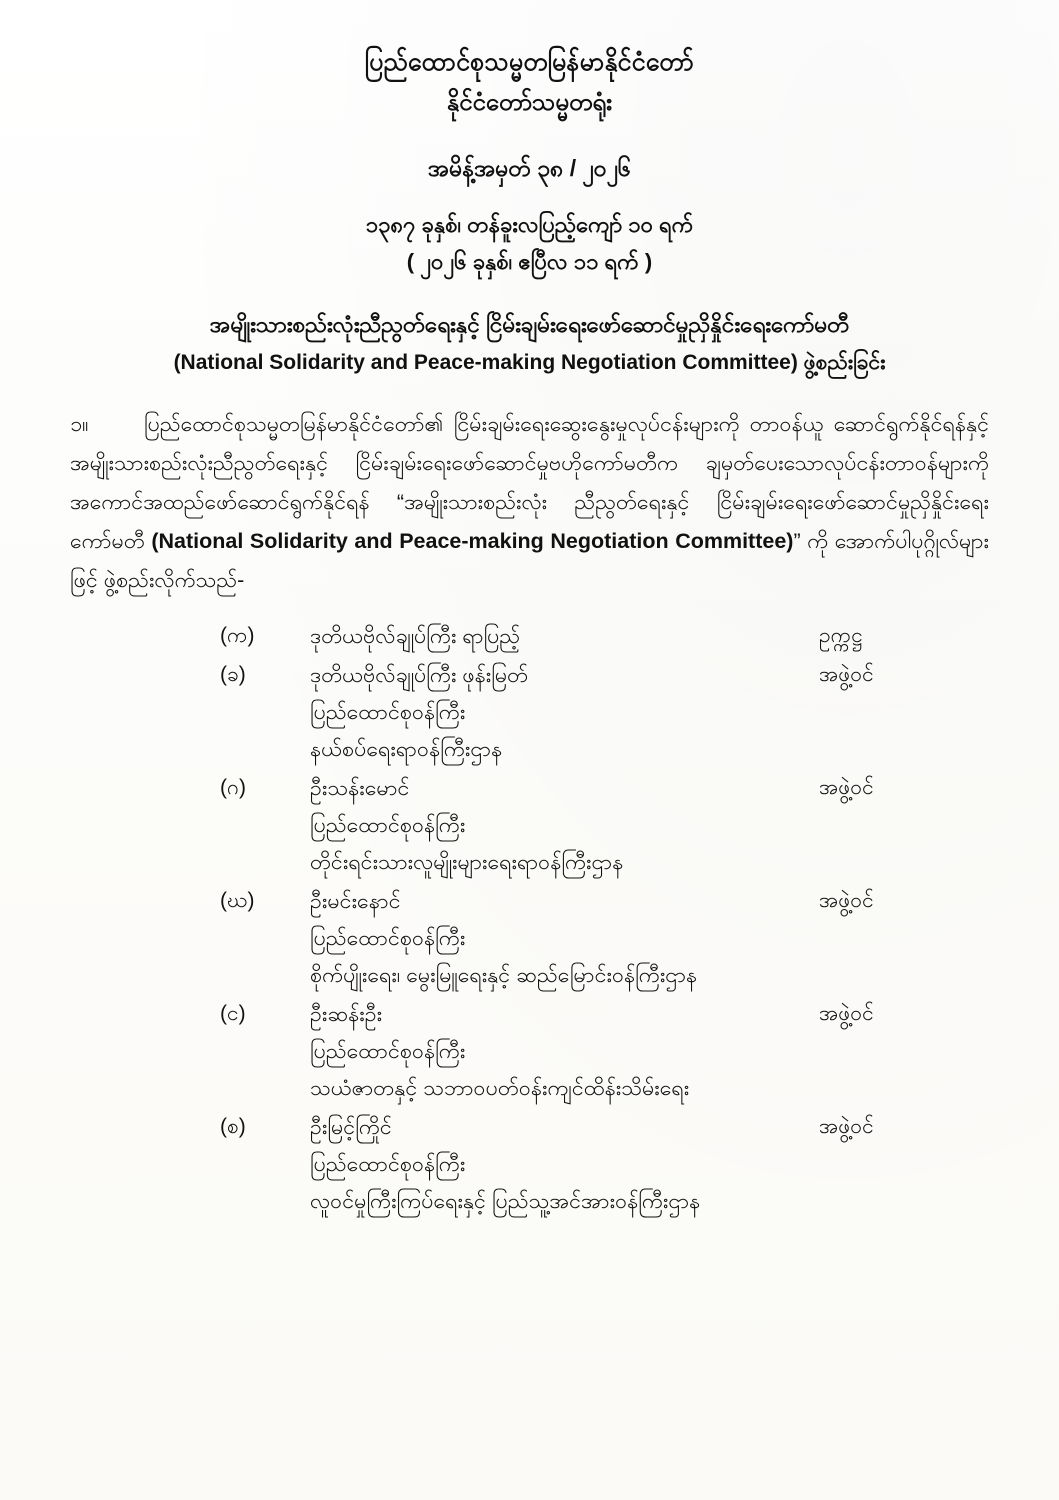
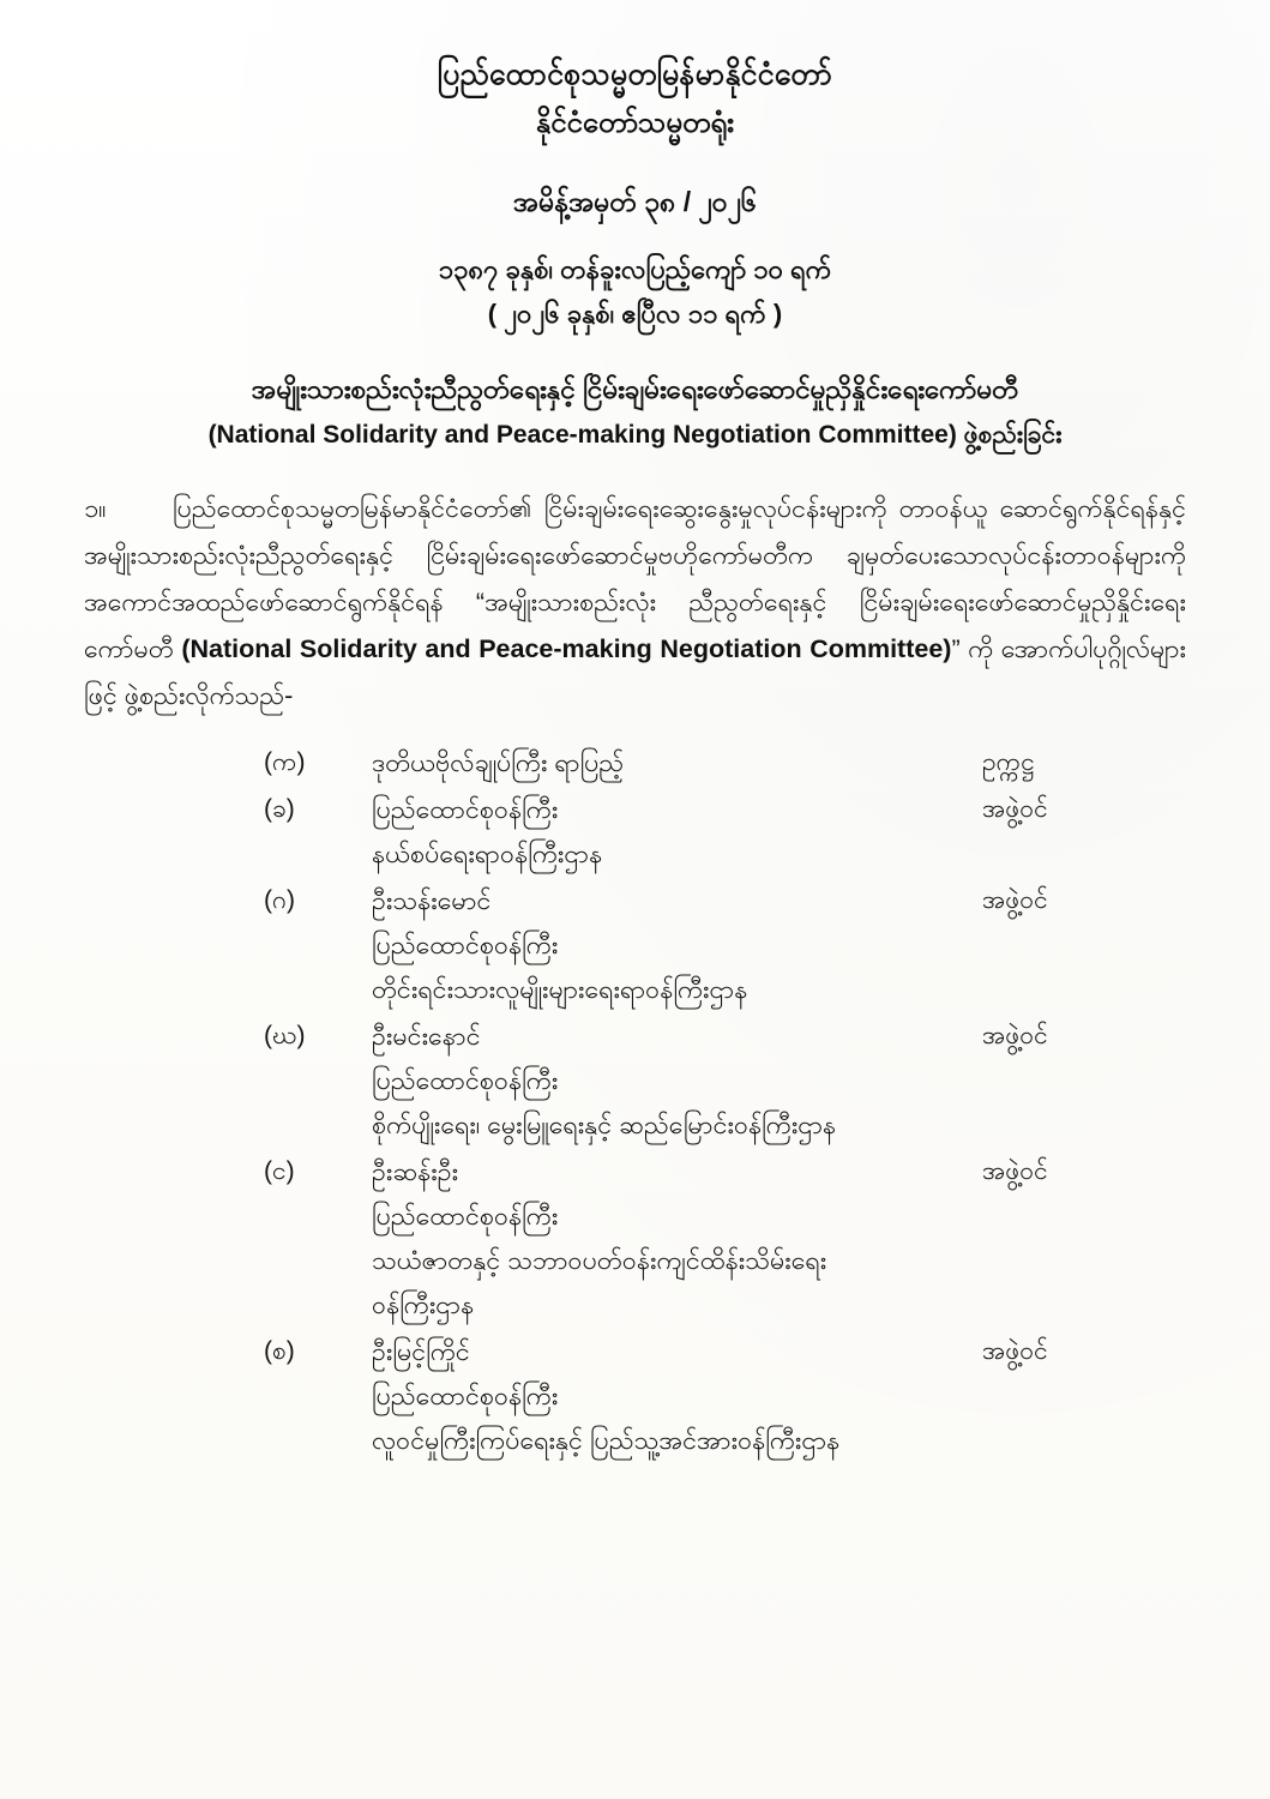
  ပြည်ထောင်စုသမ္မတမြန်မာနိုင်ငံတော်
  နိုင်ငံတော်သမ္မတရုံး
  အမိန့်အမှတ် ၃၈ / ၂၀၂၆
  ၁၃၈၇ ခုနှစ်၊ တန်ခူးလပြည့်ကျော် ၁၀ ရက်
  ( ၂၀၂၆ ခုနှစ်၊ ဧပြီလ ၁၁ ရက် )
  အမျိုးသားစည်းလုံးညီညွတ်ရေးနှင့် ငြိမ်းချမ်းရေးဖော်ဆောင်မှုညှိနှိုင်းရေးကော်မတီ
  (National Solidarity and Peace-making Negotiation Committee) ဖွဲ့စည်းခြင်း
  ၁။ ပြည်ထောင်စုသမ္မတမြန်မာနိုင်ငံတော်၏ ငြိမ်းချမ်းရေးဆွေးနွေးမှုလုပ်ငန်းများကို တာဝန်ယူ ဆောင်ရွက်နိုင်ရန်နှင့် အမျိုးသားစည်းလုံးညီညွတ်ရေးနှင့် ငြိမ်းချမ်းရေးဖော်ဆောင်မှုဗဟိုကော်မတီက ချမှတ်ပေးသောလုပ်ငန်းတာဝန်များကို အကောင်အထည်ဖော်ဆောင်ရွက်နိုင်ရန် “အမျိုးသားစည်းလုံး ညီညွတ်ရေးနှင့် ငြိမ်းချမ်းရေးဖော်ဆောင်မှုညှိနှိုင်းရေးကော်မတီ (National Solidarity and Peace-making Negotiation Committee)” ကို အောက်ပါပုဂ္ဂိုလ်များဖြင့် ဖွဲ့စည်းလိုက်သည်-
  (က)
  ဒုတိယဗိုလ်ချုပ်ကြီး ရာပြည့်
  ဥက္ကဋ္ဌ
  (ခ)
- ဒုတိယဗိုလ်ချုပ်ကြီး ဖုန်းမြတ်
  ပြည်ထောင်စုဝန်ကြီး
  နယ်စပ်ရေးရာဝန်ကြီးဌာန
  အဖွဲ့ဝင်
  (ဂ)
  ဦးသန်းမောင်
  ပြည်ထောင်စုဝန်ကြီး
  တိုင်းရင်းသားလူမျိုးများရေးရာဝန်ကြီးဌာန
  အဖွဲ့ဝင်
  (ဃ)
  ဦးမင်းနောင်
  ပြည်ထောင်စုဝန်ကြီး
  စိုက်ပျိုးရေး၊ မွေးမြူရေးနှင့် ဆည်မြောင်းဝန်ကြီးဌာန
  အဖွဲ့ဝင်
  (င)
  ဦးဆန်းဦး
  ပြည်ထောင်စုဝန်ကြီး
  သယံဇာတနှင့် သဘာဝပတ်ဝန်းကျင်ထိန်းသိမ်းရေး
+ ဝန်ကြီးဌာန
  အဖွဲ့ဝင်
  (စ)
  ဦးမြင့်ကြိုင်
  ပြည်ထောင်စုဝန်ကြီး
  လူဝင်မှုကြီးကြပ်ရေးနှင့် ပြည်သူ့အင်အားဝန်ကြီးဌာန
  အဖွဲ့ဝင်
